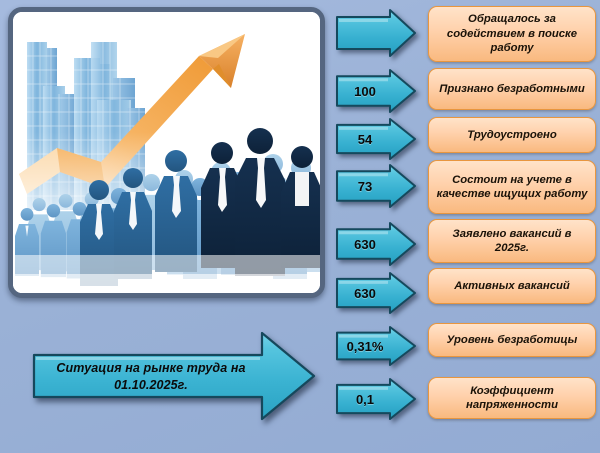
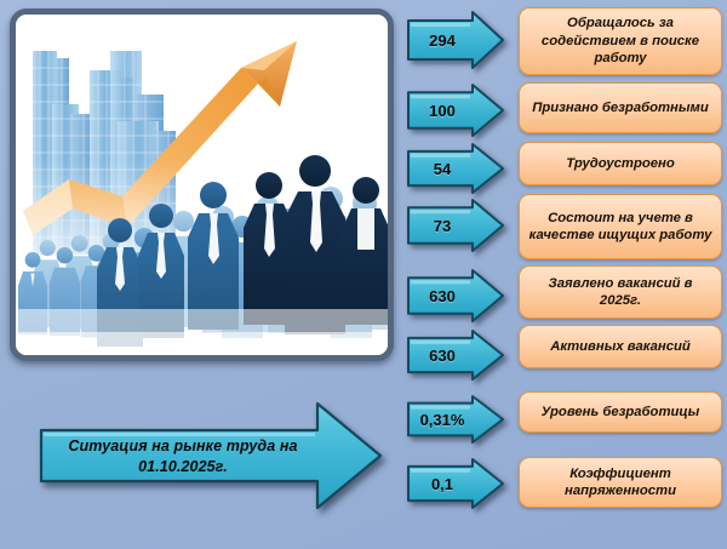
  Ситуация на рынке труда на
  01.10.2025г.
+ 294
  Обращалось за содействием в поиске работу
  100
  Признано безработными
  54
  Трудоустроено
  73
  Состоит на учете в качестве ищущих работу
  630
  Заявлено вакансий в 2025г.
  630
  Активных вакансий
  0,31%
  Уровень безработицы
  0,1
  Коэффициент напряженности
